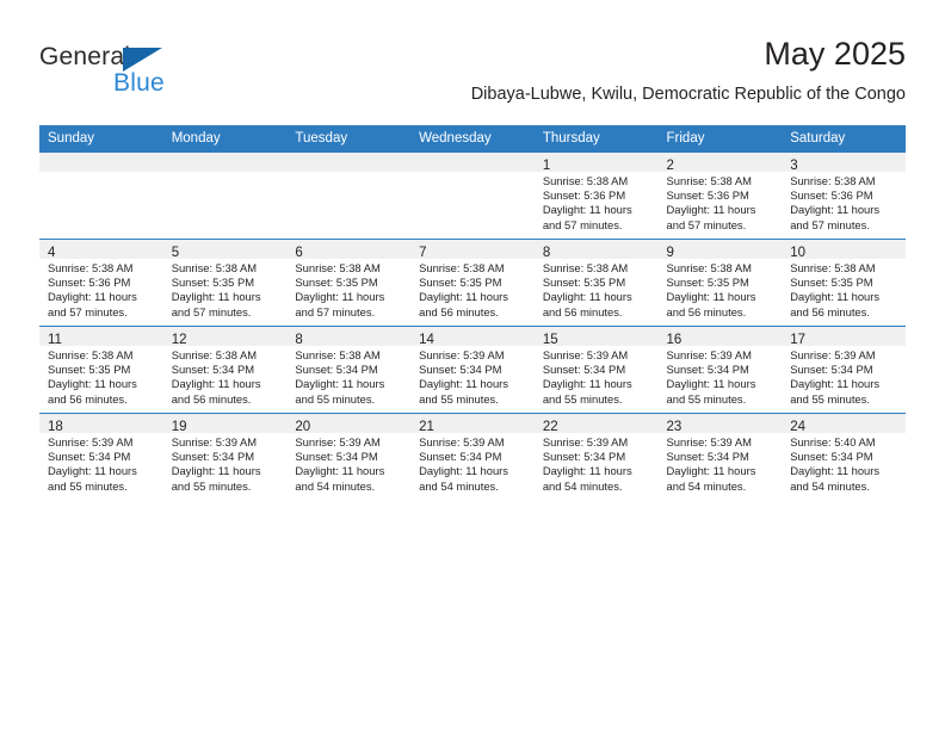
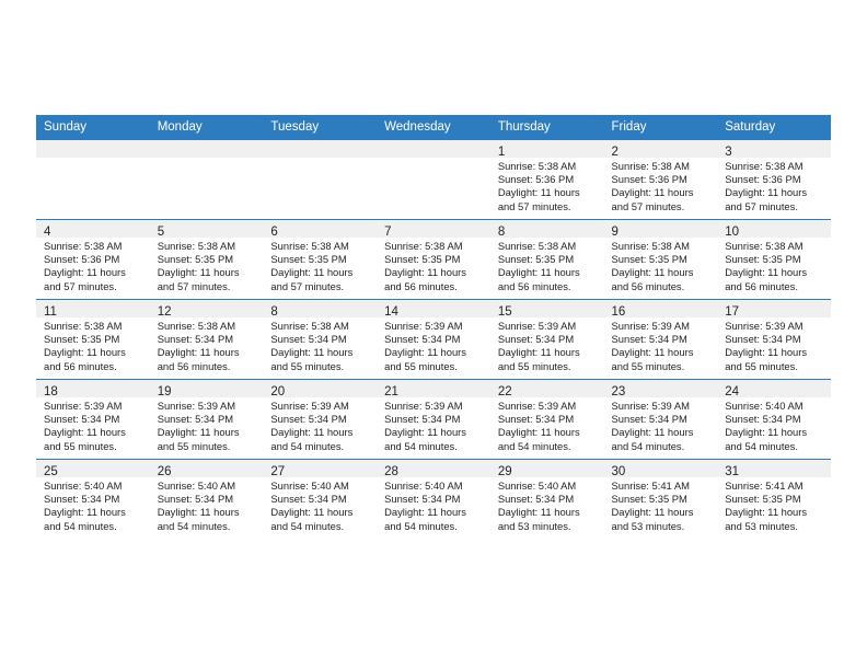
- General
- Blue
- May 2025
- Dibaya-Lubwe, Kwilu, Democratic Republic of the Congo
  Sunday	Monday	Tuesday	Wednesday	Thursday	Friday	Saturday
  				1Sunrise: 5:38 AMSunset: 5:36 PMDaylight: 11 hoursand 57 minutes.	2Sunrise: 5:38 AMSunset: 5:36 PMDaylight: 11 hoursand 57 minutes.	3Sunrise: 5:38 AMSunset: 5:36 PMDaylight: 11 hoursand 57 minutes.
  4Sunrise: 5:38 AMSunset: 5:36 PMDaylight: 11 hoursand 57 minutes.	5Sunrise: 5:38 AMSunset: 5:35 PMDaylight: 11 hoursand 57 minutes.	6Sunrise: 5:38 AMSunset: 5:35 PMDaylight: 11 hoursand 57 minutes.	7Sunrise: 5:38 AMSunset: 5:35 PMDaylight: 11 hoursand 56 minutes.	8Sunrise: 5:38 AMSunset: 5:35 PMDaylight: 11 hoursand 56 minutes.	9Sunrise: 5:38 AMSunset: 5:35 PMDaylight: 11 hoursand 56 minutes.	10Sunrise: 5:38 AMSunset: 5:35 PMDaylight: 11 hoursand 56 minutes.
  11Sunrise: 5:38 AMSunset: 5:35 PMDaylight: 11 hoursand 56 minutes.	12Sunrise: 5:38 AMSunset: 5:34 PMDaylight: 11 hoursand 56 minutes.	8Sunrise: 5:38 AMSunset: 5:34 PMDaylight: 11 hoursand 55 minutes.	14Sunrise: 5:39 AMSunset: 5:34 PMDaylight: 11 hoursand 55 minutes.	15Sunrise: 5:39 AMSunset: 5:34 PMDaylight: 11 hoursand 55 minutes.	16Sunrise: 5:39 AMSunset: 5:34 PMDaylight: 11 hoursand 55 minutes.	17Sunrise: 5:39 AMSunset: 5:34 PMDaylight: 11 hoursand 55 minutes.
  18Sunrise: 5:39 AMSunset: 5:34 PMDaylight: 11 hoursand 55 minutes.	19Sunrise: 5:39 AMSunset: 5:34 PMDaylight: 11 hoursand 55 minutes.	20Sunrise: 5:39 AMSunset: 5:34 PMDaylight: 11 hoursand 54 minutes.	21Sunrise: 5:39 AMSunset: 5:34 PMDaylight: 11 hoursand 54 minutes.	22Sunrise: 5:39 AMSunset: 5:34 PMDaylight: 11 hoursand 54 minutes.	23Sunrise: 5:39 AMSunset: 5:34 PMDaylight: 11 hoursand 54 minutes.	24Sunrise: 5:40 AMSunset: 5:34 PMDaylight: 11 hoursand 54 minutes.
+ 25Sunrise: 5:40 AMSunset: 5:34 PMDaylight: 11 hoursand 54 minutes.	26Sunrise: 5:40 AMSunset: 5:34 PMDaylight: 11 hoursand 54 minutes.	27Sunrise: 5:40 AMSunset: 5:34 PMDaylight: 11 hoursand 54 minutes.	28Sunrise: 5:40 AMSunset: 5:34 PMDaylight: 11 hoursand 54 minutes.	29Sunrise: 5:40 AMSunset: 5:34 PMDaylight: 11 hoursand 53 minutes.	30Sunrise: 5:41 AMSunset: 5:35 PMDaylight: 11 hoursand 53 minutes.	31Sunrise: 5:41 AMSunset: 5:35 PMDaylight: 11 hoursand 53 minutes.
